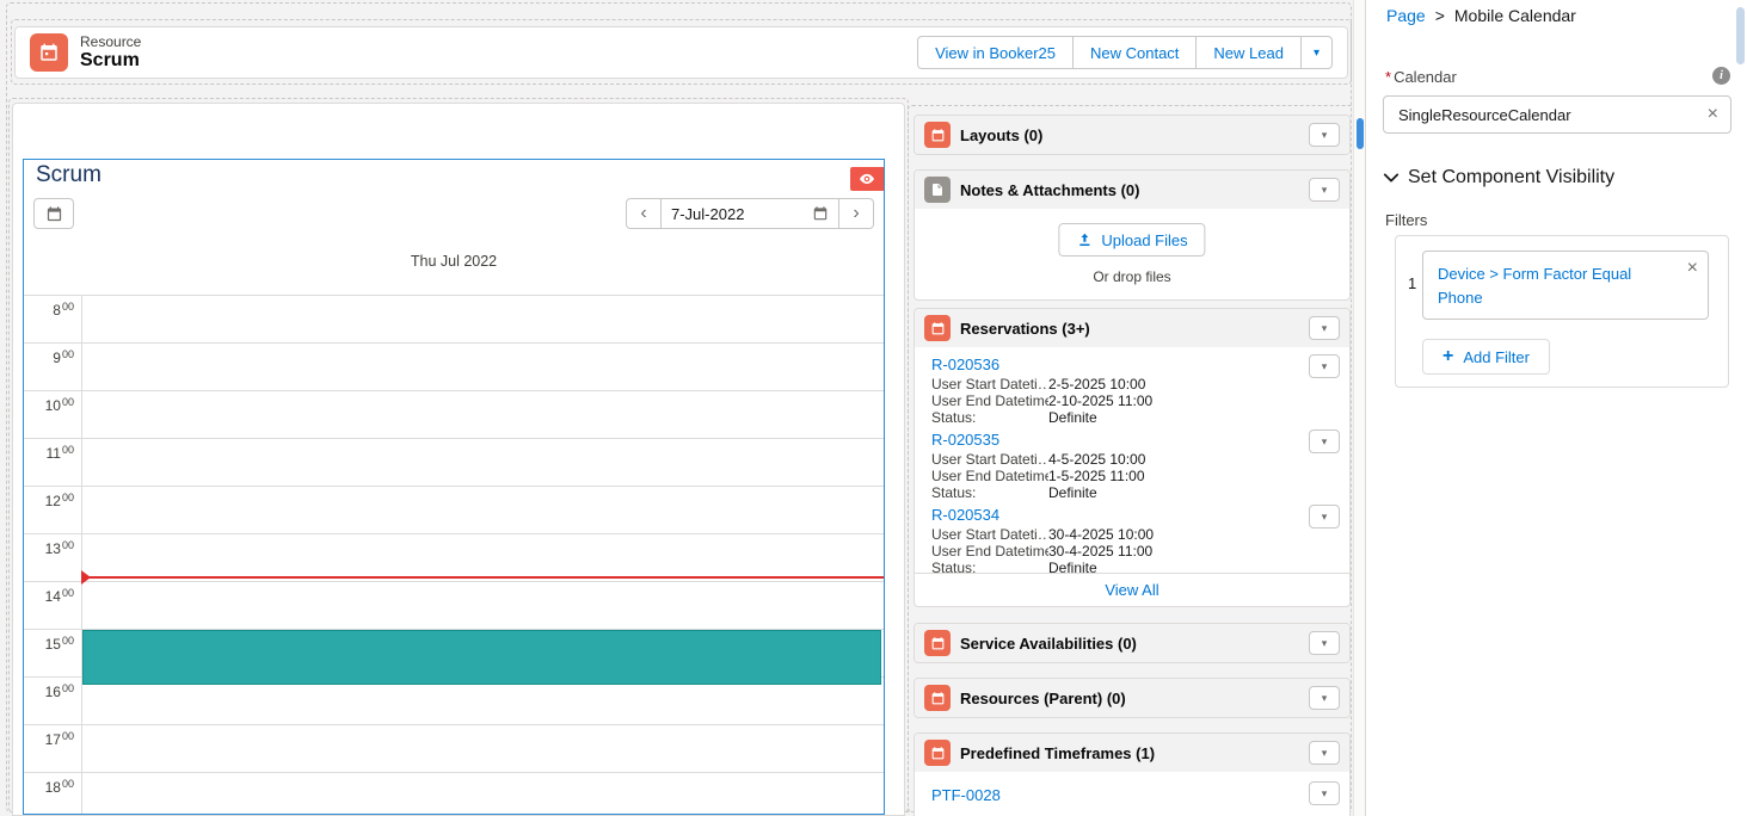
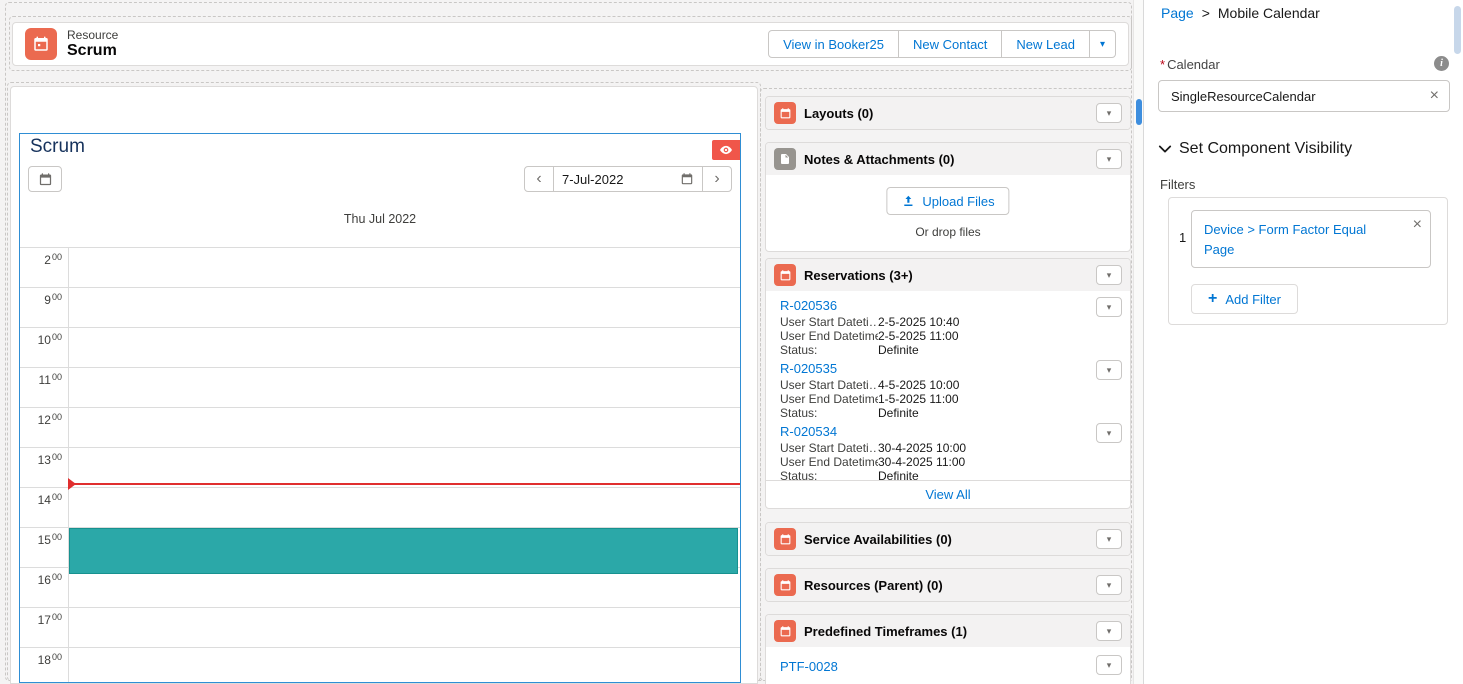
  Resource
  Scrum
  View in Booker25
  New Contact
  New Lead
  ▾
  Scrum
  ‹
  7-Jul-2022
  ›
  Thu Jul 2022
- 800
+ 200
  900
  1000
  1100
  1200
  1300
  1400
  1500
  1600
  1700
  1800
  Layouts (0)
  ▾
  Notes & Attachments (0)
  ▾
  Upload Files
  Or drop files
  Reservations (3+)
  ▾
  R-020536
  ▾
  User Start Dateti…
- 2-5-2025 10:00
+ 2-5-2025 10:40
  User End Datetim
- 2-10-2025 11:00
+ 2-5-2025 11:00
  Status:
  Definite
  R-020535
  ▾
  User Start Dateti…
  4-5-2025 10:00
  User End Datetim
  1-5-2025 11:00
  Status:
  Definite
  R-020534
  ▾
  User Start Dateti…
  30-4-2025 10:00
  User End Datetim
  30-4-2025 11:00
  Status:
  Definite
  View All
  Service Availabilities (0)
  ▾
  Resources (Parent) (0)
  ▾
  Predefined Timeframes (1)
  ▾
  PTF-0028
  ▾
  Page
  >
  Mobile Calendar
  * Calendar
  i
  SingleResourceCalendar
  ×
  Set Component Visibility
  Filters
  1
- Device > Form Factor Equal Phone
+ Device > Form Factor Equal Page
  ×
  +
  Add Filter
